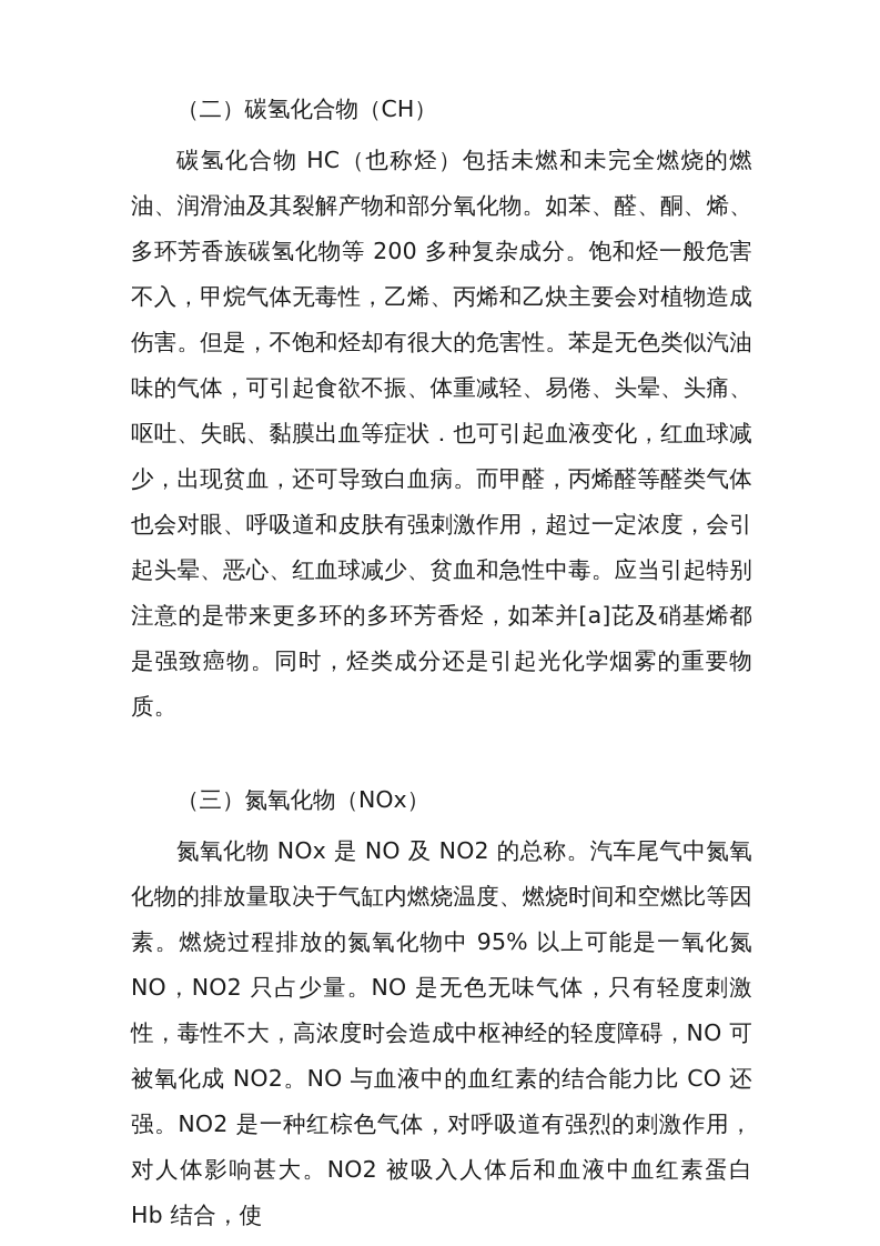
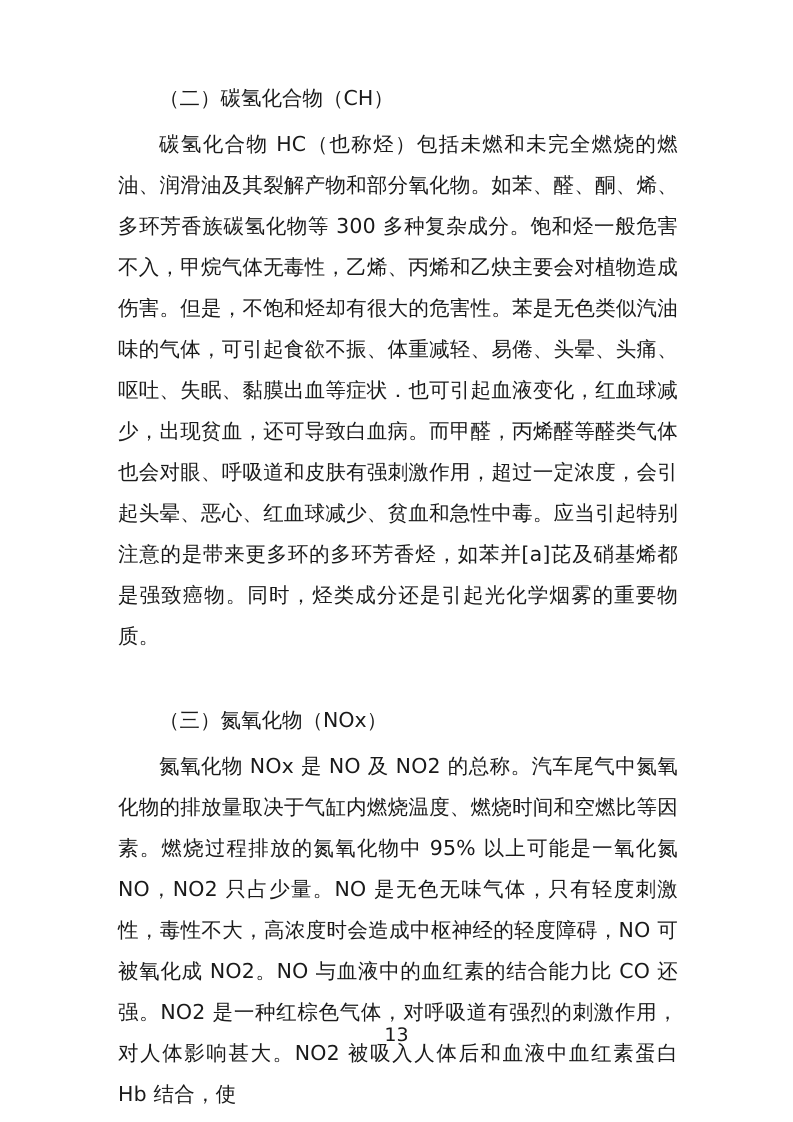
  （二）碳氢化合物（CH）
- 碳氢化合物 HC（也称烃）包括未燃和未完全燃烧的燃油、润滑油及其裂解产物和部分氧化物。如苯、醛、酮、烯、多环芳香族碳氢化物等 200 多种复杂成分。饱和烃一般危害不入，甲烷气体无毒性，乙烯、丙烯和乙炔主要会对植物造成伤害。但是，不饱和烃却有很大的危害性。苯是无色类似汽油味的气体，可引起食欲不振、体重减轻、易倦、头晕、头痛、呕吐、失眠、黏膜出血等症状．也可引起血液变化，红血球减少，出现贫血，还可导致白血病。而甲醛，丙烯醛等醛类气体也会对眼、呼吸道和皮肤有强刺激作用，超过一定浓度，会引起头晕、恶心、红血球减少、贫血和急性中毒。应当引起特别注意的是带来更多环的多环芳香烃，如苯并[a]芘及硝基烯都是强致癌物。同时，烃类成分还是引起光化学烟雾的重要物质。
+ 碳氢化合物 HC（也称烃）包括未燃和未完全燃烧的燃油、润滑油及其裂解产物和部分氧化物。如苯、醛、酮、烯、多环芳香族碳氢化物等 300 多种复杂成分。饱和烃一般危害不入，甲烷气体无毒性，乙烯、丙烯和乙炔主要会对植物造成伤害。但是，不饱和烃却有很大的危害性。苯是无色类似汽油味的气体，可引起食欲不振、体重减轻、易倦、头晕、头痛、呕吐、失眠、黏膜出血等症状．也可引起血液变化，红血球减少，出现贫血，还可导致白血病。而甲醛，丙烯醛等醛类气体也会对眼、呼吸道和皮肤有强刺激作用，超过一定浓度，会引起头晕、恶心、红血球减少、贫血和急性中毒。应当引起特别注意的是带来更多环的多环芳香烃，如苯并[a]芘及硝基烯都是强致癌物。同时，烃类成分还是引起光化学烟雾的重要物质。
  （三）氮氧化物（NOx）
  氮氧化物 NOx 是 NO 及 NO2 的总称。汽车尾气中氮氧化物的排放量取决于气缸内燃烧温度、燃烧时间和空燃比等因素。燃烧过程排放的氮氧化物中 95% 以上可能是一氧化氮 NO，NO2 只占少量。NO 是无色无味气体，只有轻度刺激性，毒性不大，高浓度时会造成中枢神经的轻度障碍，NO 可被氧化成 NO2。NO 与血液中的血红素的结合能力比 CO 还强。NO2 是一种红棕色气体，对呼吸道有强烈的刺激作用，对人体影响甚大。NO2 被吸入人体后和血液中血红素蛋白 Hb 结合，使
+ 13
